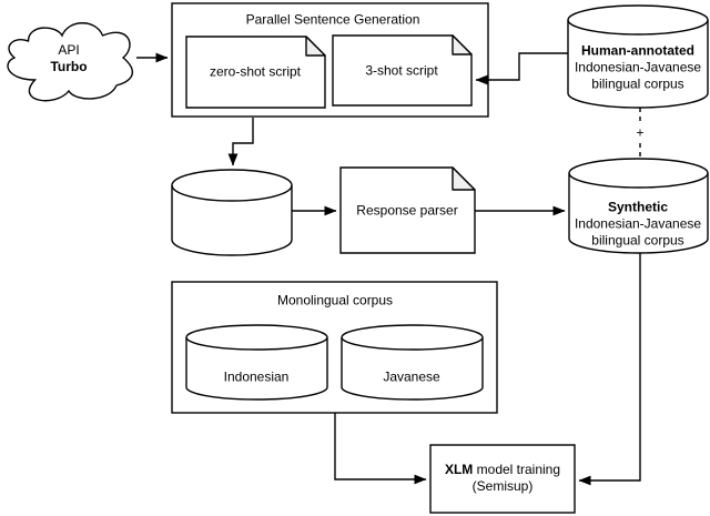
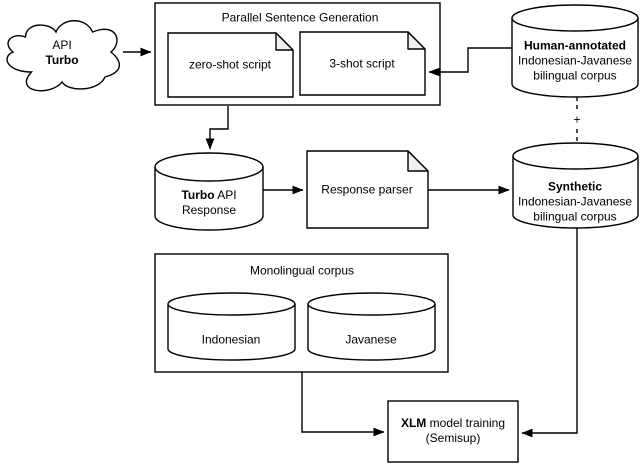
  API
  Turbo
  Parallel Sentence Generation
  zero-shot script
  3-shot script
  Human-annotated
  Indonesian-Javanese
  bilingual corpus
  +
+ Turbo API
+ Response
  Response parser
  Synthetic
  Indonesian-Javanese
  bilingual corpus
  Monolingual corpus
  Indonesian
  Javanese
  XLM model training
  (Semisup)
